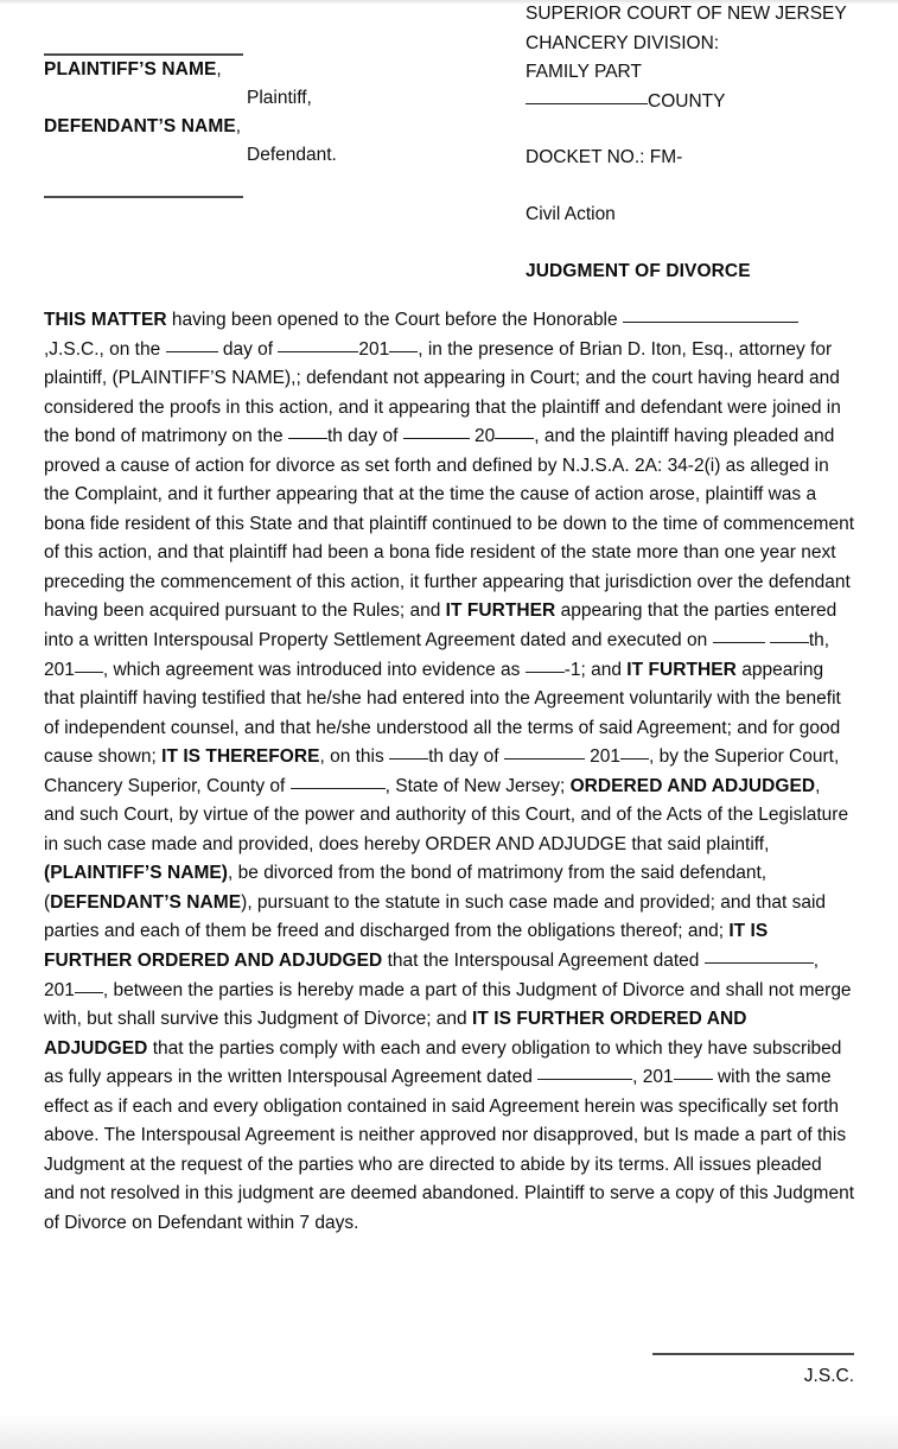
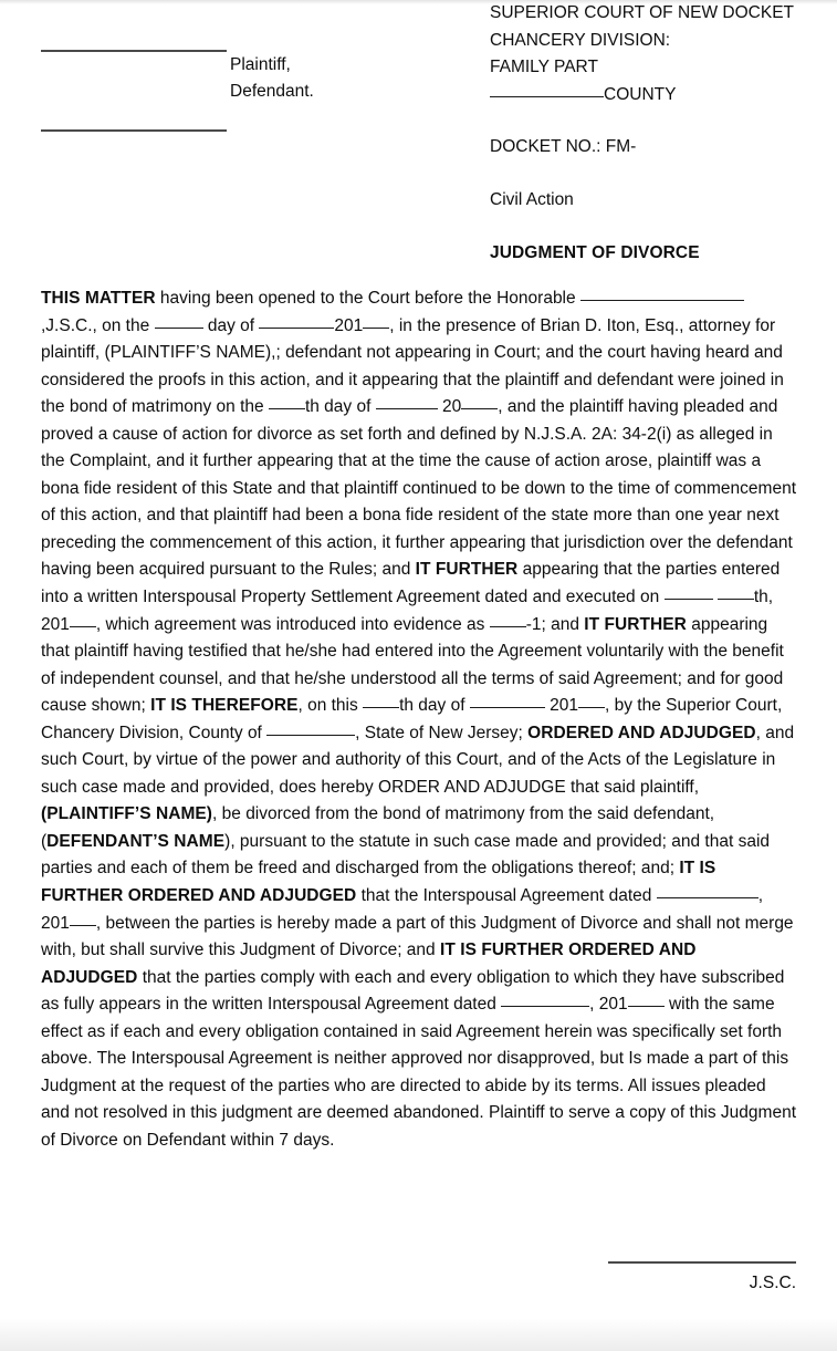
- PLAINTIFF’S NAME,
  Plaintiff,
- DEFENDANT’S NAME,
  Defendant.
- SUPERIOR COURT OF NEW JERSEY
+ SUPERIOR COURT OF NEW DOCKET
  CHANCERY DIVISION:
  FAMILY PART
  COUNTY
  DOCKET NO.: FM-
  Civil Action
  JUDGMENT OF DIVORCE
- THIS MATTER having been opened to the Court before the Honorable ,J.S.C., on the day of 201 , in the presence of Brian D. Iton, Esq., attorney for plaintiff, (PLAINTIFF’S NAME),; defendant not appearing in Court; and the court having heard and considered the proofs in this action, and it appearing that the plaintiff and defendant were joined in the bond of matrimony on the th day of 20 , and the plaintiff having pleaded and proved a cause of action for divorce as set forth and defined by N.J.S.A. 2A: 34-2(i) as alleged in the Complaint, and it further appearing that at the time the cause of action arose, plaintiff was a bona fide resident of this State and that plaintiff continued to be down to the time of commencement of this action, and that plaintiff had been a bona fide resident of the state more than one year next preceding the commencement of this action, it further appearing that jurisdiction over the defendant having been acquired pursuant to the Rules; and IT FURTHER appearing that the parties entered into a written Interspousal Property Settlement Agreement dated and executed on th, 201 , which agreement was introduced into evidence as -1; and IT FURTHER appearing that plaintiff having testified that he/she had entered into the Agreement voluntarily with the benefit of independent counsel, and that he/she understood all the terms of said Agreement; and for good cause shown; IT IS THEREFORE, on this th day of 201 , by the Superior Court, Chancery Superior, County of , State of New Jersey; ORDERED AND ADJUDGED, and such Court, by virtue of the power and authority of this Court, and of the Acts of the Legislature in such case made and provided, does hereby ORDER AND ADJUDGE that said plaintiff, (PLAINTIFF’S NAME), be divorced from the bond of matrimony from the said defendant, (DEFENDANT’S NAME), pursuant to the statute in such case made and provided; and that said parties and each of them be freed and discharged from the obligations thereof; and; IT IS FURTHER ORDERED AND ADJUDGED that the Interspousal Agreement dated , 201 , between the parties is hereby made a part of this Judgment of Divorce and shall not merge with, but shall survive this Judgment of Divorce; and IT IS FURTHER ORDERED AND ADJUDGED that the parties comply with each and every obligation to which they have subscribed as fully appears in the written Interspousal Agreement dated , 201 with the same effect as if each and every obligation contained in said Agreement herein was specifically set forth above. The Interspousal Agreement is neither approved nor disapproved, but Is made a part of this Judgment at the request of the parties who are directed to abide by its terms. All issues pleaded and not resolved in this judgment are deemed abandoned. Plaintiff to serve a copy of this Judgment of Divorce on Defendant within 7 days.
+ THIS MATTER having been opened to the Court before the Honorable ,J.S.C., on the day of 201 , in the presence of Brian D. Iton, Esq., attorney for plaintiff, (PLAINTIFF’S NAME),; defendant not appearing in Court; and the court having heard and considered the proofs in this action, and it appearing that the plaintiff and defendant were joined in the bond of matrimony on the th day of 20 , and the plaintiff having pleaded and proved a cause of action for divorce as set forth and defined by N.J.S.A. 2A: 34-2(i) as alleged in the Complaint, and it further appearing that at the time the cause of action arose, plaintiff was a bona fide resident of this State and that plaintiff continued to be down to the time of commencement of this action, and that plaintiff had been a bona fide resident of the state more than one year next preceding the commencement of this action, it further appearing that jurisdiction over the defendant having been acquired pursuant to the Rules; and IT FURTHER appearing that the parties entered into a written Interspousal Property Settlement Agreement dated and executed on th, 201 , which agreement was introduced into evidence as -1; and IT FURTHER appearing that plaintiff having testified that he/she had entered into the Agreement voluntarily with the benefit of independent counsel, and that he/she understood all the terms of said Agreement; and for good cause shown; IT IS THEREFORE, on this th day of 201 , by the Superior Court, Chancery Division, County of , State of New Jersey; ORDERED AND ADJUDGED, and such Court, by virtue of the power and authority of this Court, and of the Acts of the Legislature in such case made and provided, does hereby ORDER AND ADJUDGE that said plaintiff, (PLAINTIFF’S NAME), be divorced from the bond of matrimony from the said defendant, (DEFENDANT’S NAME), pursuant to the statute in such case made and provided; and that said parties and each of them be freed and discharged from the obligations thereof; and; IT IS FURTHER ORDERED AND ADJUDGED that the Interspousal Agreement dated , 201 , between the parties is hereby made a part of this Judgment of Divorce and shall not merge with, but shall survive this Judgment of Divorce; and IT IS FURTHER ORDERED AND ADJUDGED that the parties comply with each and every obligation to which they have subscribed as fully appears in the written Interspousal Agreement dated , 201 with the same effect as if each and every obligation contained in said Agreement herein was specifically set forth above. The Interspousal Agreement is neither approved nor disapproved, but Is made a part of this Judgment at the request of the parties who are directed to abide by its terms. All issues pleaded and not resolved in this judgment are deemed abandoned. Plaintiff to serve a copy of this Judgment of Divorce on Defendant within 7 days.
  J.S.C.
